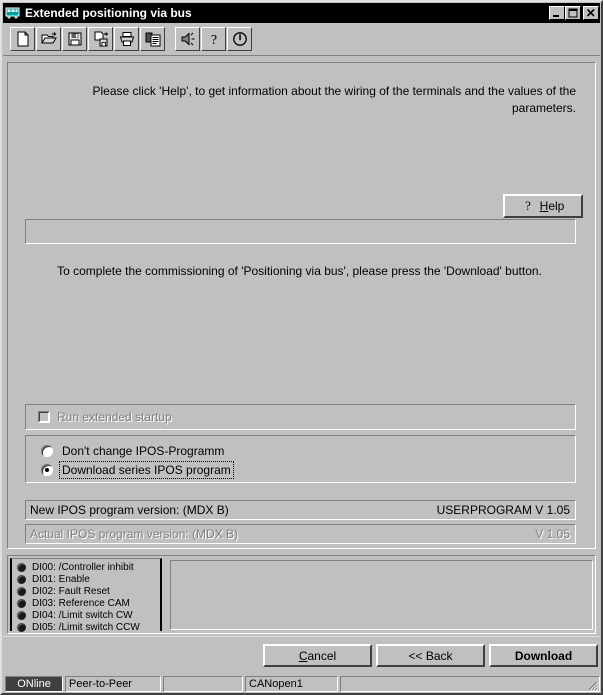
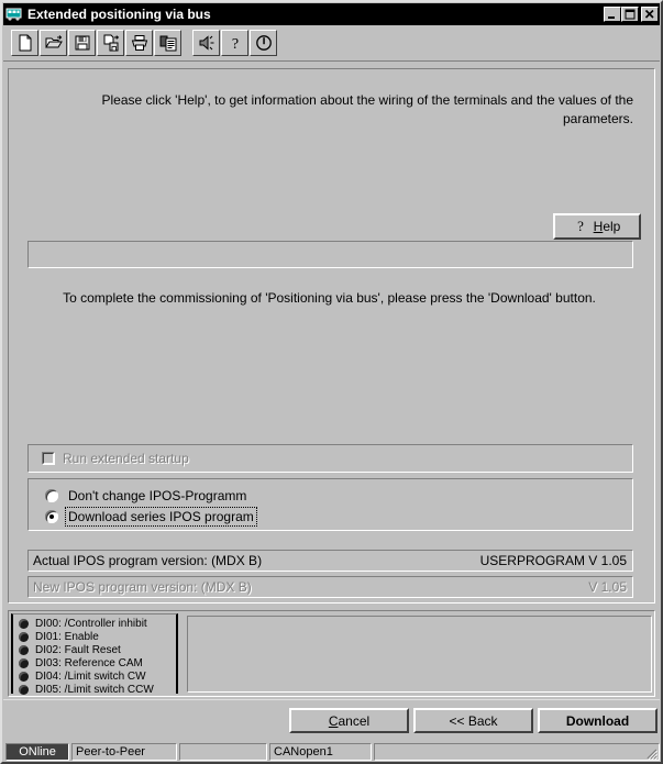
  Extended positioning via bus
  ?
  Please click 'Help', to get information about the wiring of the terminals and the values of the parameters.
  ?
  Help
  To complete the commissioning of 'Positioning via bus', please press the 'Download' button.
  Run extended startup
  Don't change IPOS-Programm
  Download series IPOS program
- New IPOS program version: (MDX B)
+ Actual IPOS program version: (MDX B)
  USERPROGRAM V 1.05
- Actual IPOS program version: (MDX B)
+ New IPOS program version: (MDX B)
  V 1.05
  DI00: /Controller inhibit
  DI01: Enable
  DI02: Fault Reset
  DI03: Reference CAM
  DI04: /Limit switch CW
  DI05: /Limit switch CCW
  Cancel
  << Back
  Download
  ONline
  Peer-to-Peer
  CANopen1
